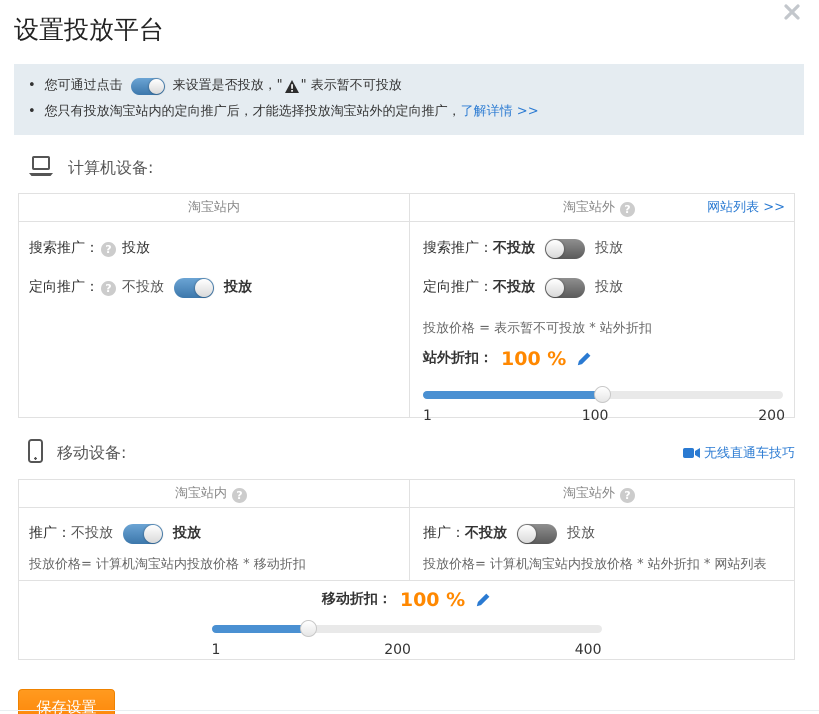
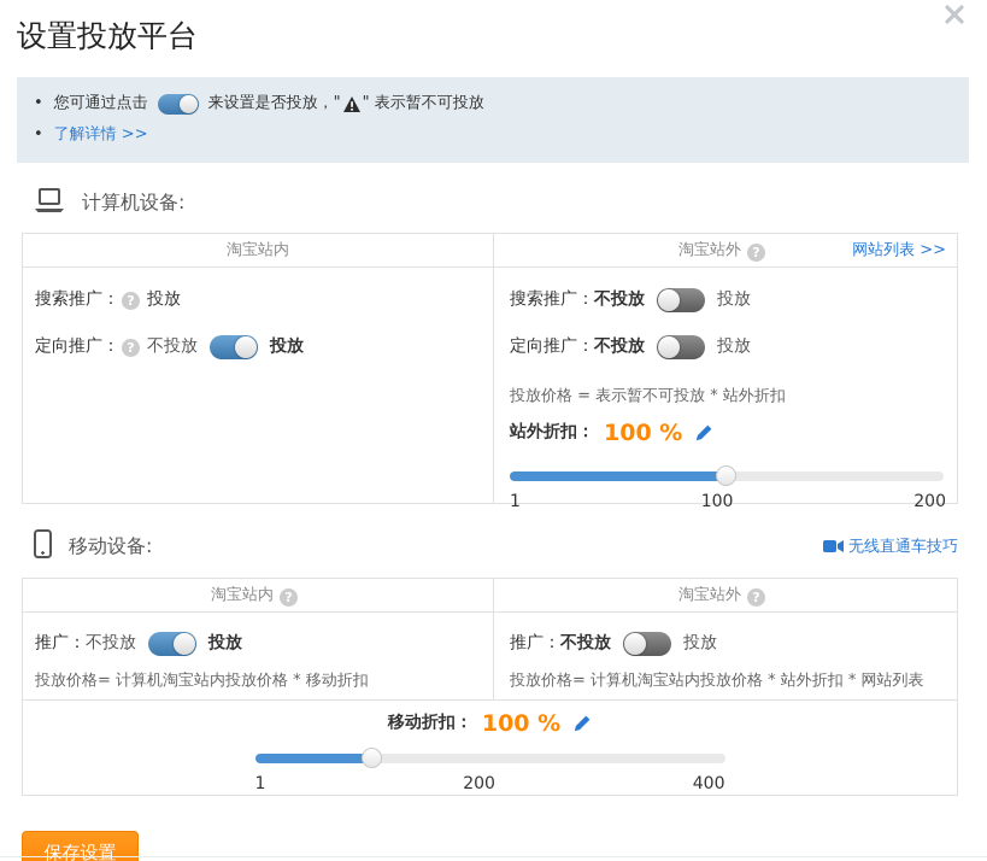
  设置投放平台
  •
  您可通过点击
  来设置是否投放，"
  " 表示暂不可投放
  •
- 您只有投放淘宝站内的定向推广后，才能选择投放淘宝站外的定向推广，
  了解详情 >>
  计算机设备:
  淘宝站内
  淘宝站外
  网站列表 >>
  搜索推广：
  投放
  定向推广：
  不投放
  投放
  搜索推广：
  不投放
  投放
  定向推广：
  不投放
  投放
  投放价格 = 表示暂不可投放 * 站外折扣
  站外折扣：
  100 %
  1
  100
  200
  移动设备:
  无线直通车技巧
  淘宝站内
  淘宝站外
  推广：
  不投放
  投放
  投放价格= 计算机淘宝站内投放价格 * 移动折扣
  推广：
  不投放
  投放
  投放价格= 计算机淘宝站内投放价格 * 站外折扣 * 网站列表
  移动折扣：
  100 %
  1
  200
  400
  保存设置
